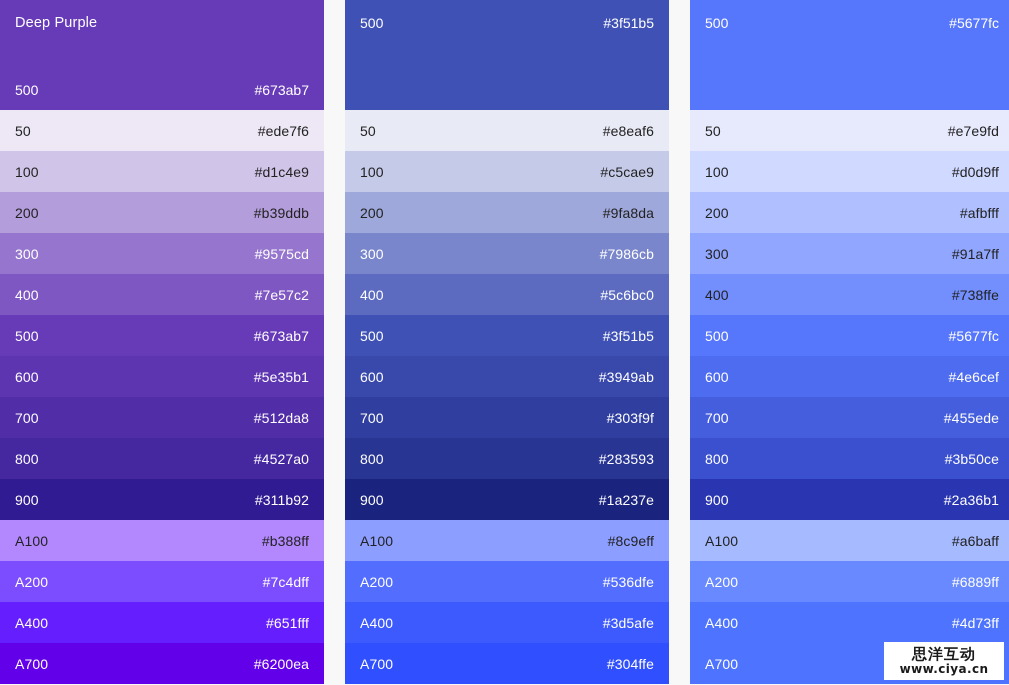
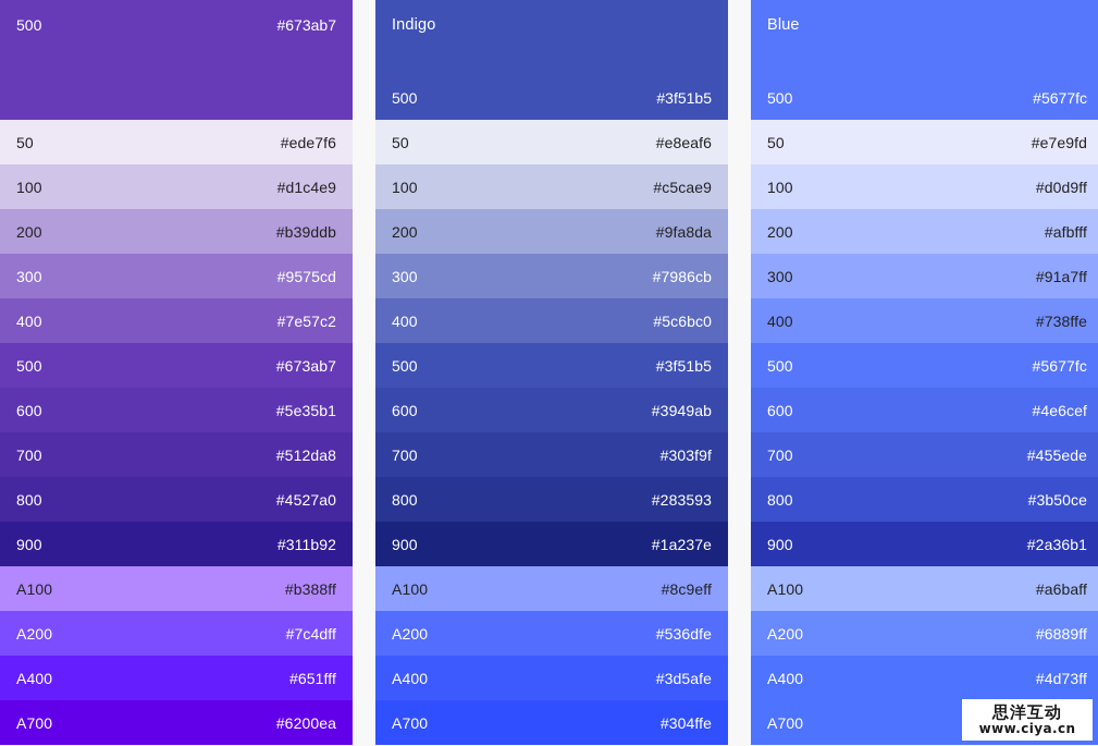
- Deep Purple
  500
  #673ab7
  50
  #ede7f6
  100
  #d1c4e9
  200
  #b39ddb
  300
  #9575cd
  400
  #7e57c2
  500
  #673ab7
  600
  #5e35b1
  700
  #512da8
  800
  #4527a0
  900
  #311b92
  A100
  #b388ff
  A200
  #7c4dff
  A400
  #651fff
  A700
  #6200ea
+ Indigo
  500
  #3f51b5
  50
  #e8eaf6
  100
  #c5cae9
  200
  #9fa8da
  300
  #7986cb
  400
  #5c6bc0
  500
  #3f51b5
  600
  #3949ab
  700
  #303f9f
  800
  #283593
  900
  #1a237e
  A100
  #8c9eff
  A200
  #536dfe
  A400
  #3d5afe
  A700
  #304ffe
+ Blue
  500
  #5677fc
  50
  #e7e9fd
  100
  #d0d9ff
  200
  #afbfff
  300
  #91a7ff
  400
  #738ffe
  500
  #5677fc
  600
  #4e6cef
  700
  #455ede
  800
  #3b50ce
  900
  #2a36b1
  A100
  #a6baff
  A200
  #6889ff
  A400
  #4d73ff
  A700
  思洋互动
  www.ciya.cn
